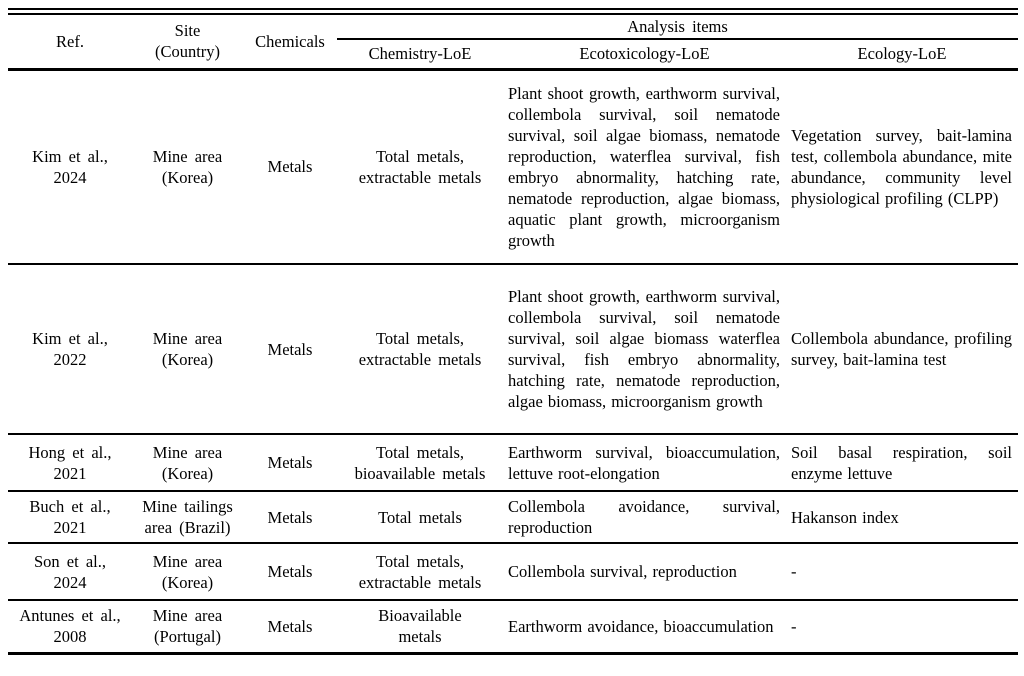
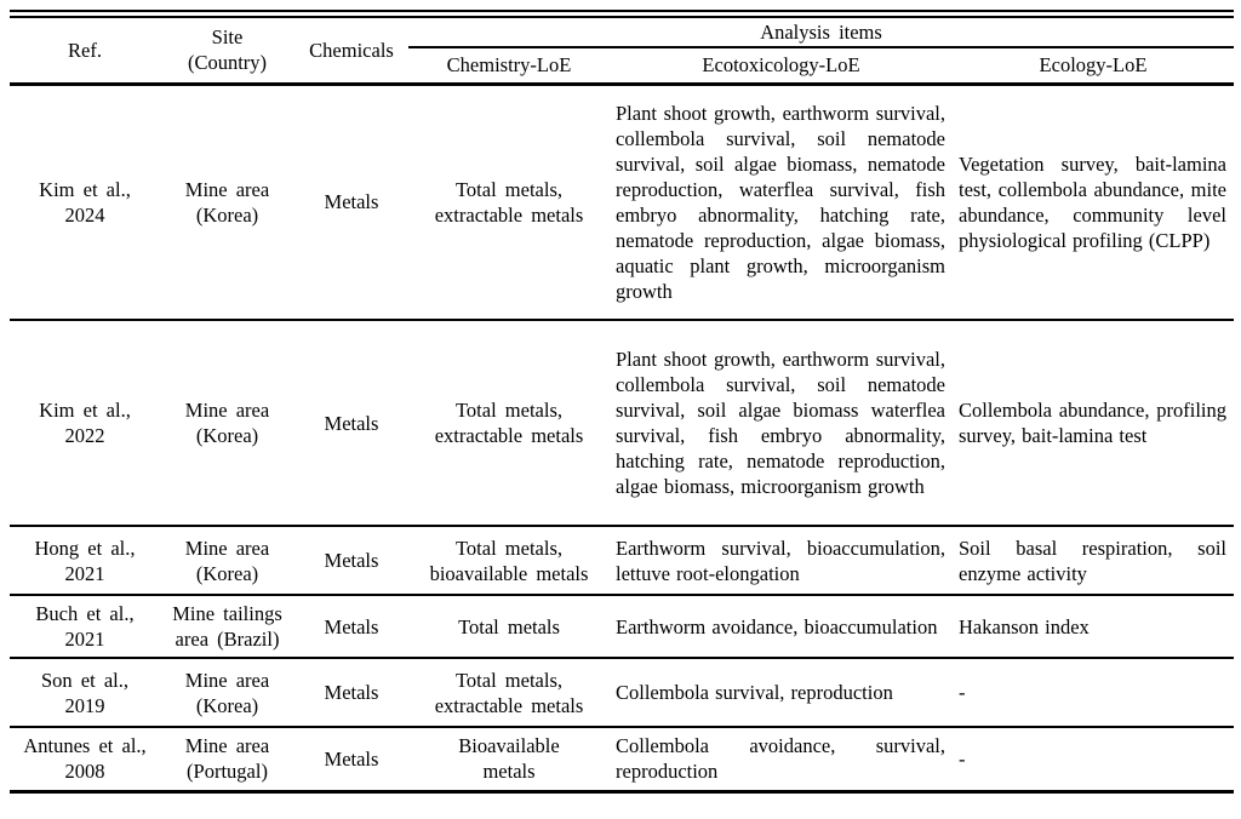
  Ref.	Site (Country)	Chemicals	Analysis items
  Chemistry-LoE	Ecotoxicology-LoE	Ecology-LoE
  Kim et al., 2024	Mine area (Korea)	Metals	Total metals, extractable metals	Plant shoot growth, earthworm survival, collembola survival, soil nematode survival, soil algae biomass, nematode reproduction, waterflea survival, fish embryo abnormality, hatching rate, nematode reproduction, algae biomass, aquatic plant growth, microorganism growth	Vegetation survey, bait-lamina test, collembola abundance, mite abundance, community level physiological profiling (CLPP)
  Kim et al., 2022	Mine area (Korea)	Metals	Total metals, extractable metals	Plant shoot growth, earthworm survival, collembola survival, soil nematode survival, soil algae biomass waterflea survival, fish embryo abnormality, hatching rate, nematode reproduction, algae biomass, microorganism growth	Collembola abundance, profiling survey, bait-lamina test
- Hong et al., 2021	Mine area (Korea)	Metals	Total metals, bioavailable metals	Earthworm survival, bioaccumulation, lettuve root-elongation	Soil basal respiration, soil enzyme lettuve
+ Hong et al., 2021	Mine area (Korea)	Metals	Total metals, bioavailable metals	Earthworm survival, bioaccumulation, lettuve root-elongation	Soil basal respiration, soil enzyme activity
- Buch et al., 2021	Mine tailings area (Brazil)	Metals	Total metals	Collembola avoidance, survival, reproduction	Hakanson index
+ Buch et al., 2021	Mine tailings area (Brazil)	Metals	Total metals	Earthworm avoidance, bioaccumulation	Hakanson index
- Son et al., 2024	Mine area (Korea)	Metals	Total metals, extractable metals	Collembola survival, reproduction	-
+ Son et al., 2019	Mine area (Korea)	Metals	Total metals, extractable metals	Collembola survival, reproduction	-
- Antunes et al., 2008	Mine area (Portugal)	Metals	Bioavailable metals	Earthworm avoidance, bioaccumulation	-
+ Antunes et al., 2008	Mine area (Portugal)	Metals	Bioavailable metals	Collembola avoidance, survival, reproduction	-
